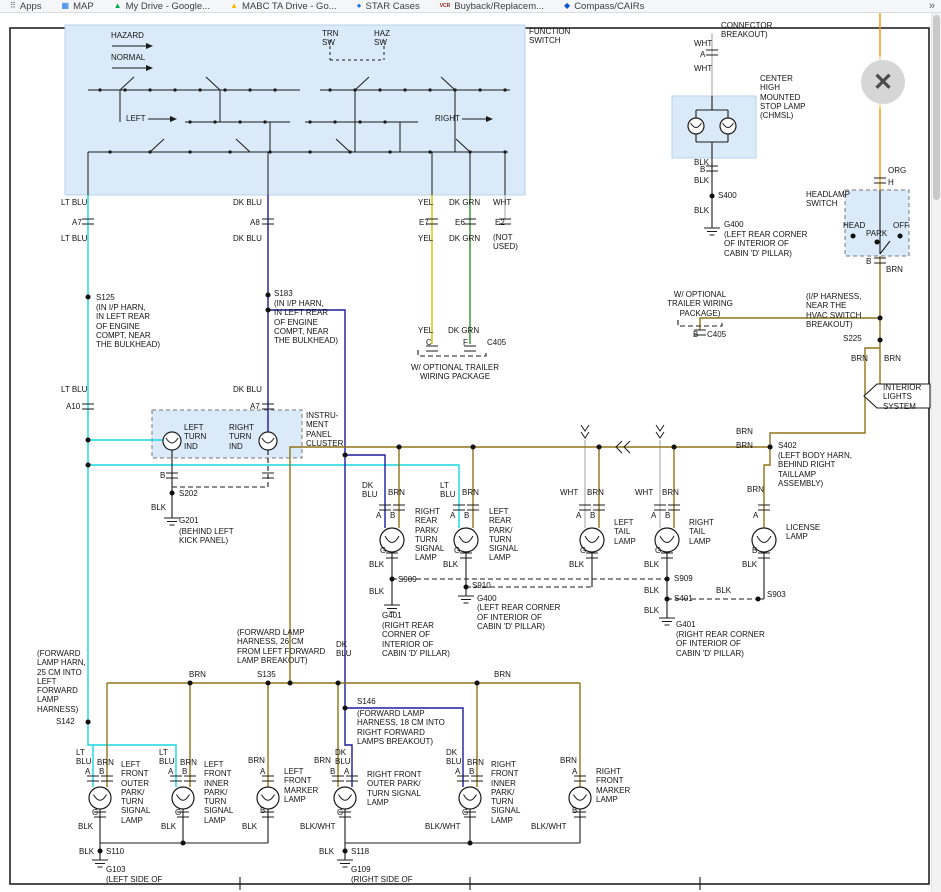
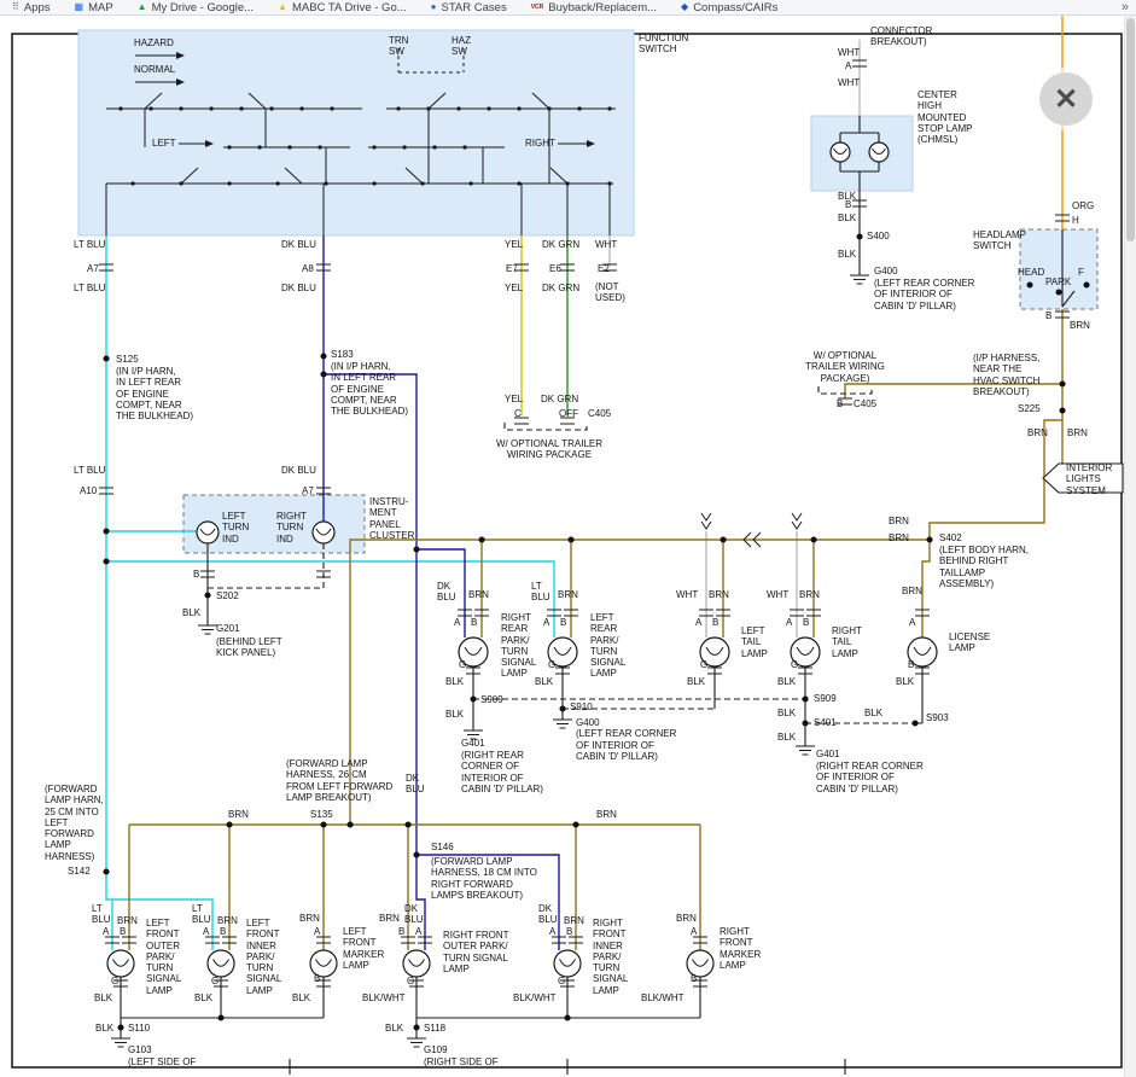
  HAZARD
  NORMAL
  TRN
  SW
  HAZ
  SW
  FUNCTION
  SWITCH
  LEFT
  RIGHT
  LT BLU
  A7
  LT BLU
  DK BLU
  A8
  DK BLU
  YEL
  E7
  YEL
  DK GRN
  E6
  DK GRN
  WHT
  E2
  (NOT
  USED)
  S125
  (IN I/P HARN,
  IN LEFT REAR
  OF ENGINE
  COMPT, NEAR
  THE BULKHEAD)
  S183
  (IN I/P HARN,
  IN LEFT REAR
  OF ENGINE
  COMPT, NEAR
  THE BULKHEAD)
  YEL
  C
  DK GRN
- F
+ OFF
  C405
  W/ OPTIONAL TRAILER
  WIRING PACKAGE
  LT BLU
  A10
  DK BLU
  A7
  LEFT
  TURN
  IND
  RIGHT
  TURN
  IND
  INSTRU-
  MENT
  PANEL
  CLUSTER
  B
  S202
  BLK
  G201
  (BEHIND LEFT
  KICK PANEL)
  CONNECTOR
  BREAKOUT)
  WHT
  A
  WHT
  CENTER
  HIGH
  MOUNTED
  STOP LAMP
  (CHMSL)
  BLK
  B
  BLK
  S400
  BLK
  G400
  (LEFT REAR CORNER
  OF INTERIOR OF
  CABIN 'D' PILLAR)
  ORG
  H
  HEADLAMP
  SWITCH
  HEAD
  PARK
- OFF
+ F
  B
  BRN
  W/ OPTIONAL
  TRAILER WIRING
  PACKAGE)
  B
  C405
  (I/P HARNESS,
  NEAR THE
  HVAC SWITCH
  BREAKOUT)
  S225
  BRN
  BRN
  INTERIOR
  LIGHTS
  SYSTEM
  BRN
  BRN
  S402
  (LEFT BODY HARN,
  BEHIND RIGHT
  TAILLAMP
  ASSEMBLY)
  DK
  BLU
  BRN
  A
  B
  RIGHT
  REAR
  PARK/
  TURN
  SIGNAL
  LAMP
  G
  BLK
  S909
  BLK
  G401
  (RIGHT REAR
  CORNER OF
  INTERIOR OF
  CABIN 'D' PILLAR)
  LT
  BLU
  BRN
  A
  B
  LEFT
  REAR
  PARK/
  TURN
  SIGNAL
  LAMP
  G
  BLK
  S910
  G400
  (LEFT REAR CORNER
  OF INTERIOR OF
  CABIN 'D' PILLAR)
  WHT
  BRN
  A
  B
  LEFT
  TAIL
  LAMP
  G
  BLK
  WHT
  BRN
  A
  B
  RIGHT
  TAIL
  LAMP
  G
  BLK
  S909
  BLK
  S401
  BLK
  S903
  BLK
  G401
  (RIGHT REAR CORNER
  OF INTERIOR OF
  CABIN 'D' PILLAR)
  BRN
  A
  LICENSE
  LAMP
  B
  BLK
  (FORWARD
  LAMP HARN,
  25 CM INTO
  LEFT
  FORWARD
  LAMP
  HARNESS)
  S142
  BRN
  (FORWARD LAMP
  HARNESS, 26 CM
  FROM LEFT FORWARD
  LAMP BREAKOUT)
  S135
  DK
  BLU
  S146
  (FORWARD LAMP
  HARNESS, 18 CM INTO
  RIGHT FORWARD
  LAMPS BREAKOUT)
  BRN
  LT
  BLU
  BRN
  A
  B
  LEFT
  FRONT
  OUTER
  PARK/
  TURN
  SIGNAL
  LAMP
  G
  BLK
  LT
  BLU
  BRN
  A
  B
  LEFT
  FRONT
  INNER
  PARK/
  TURN
  SIGNAL
  LAMP
  G
  BLK
  BRN
  A
  LEFT
  FRONT
  MARKER
  LAMP
  B
  BLK
  BRN
  DK
  BLU
  B
  A
  RIGHT FRONT
  OUTER PARK/
  TURN SIGNAL
  LAMP
  G
  BLK/WHT
  DK
  BLU
  BRN
  A
  B
  RIGHT
  FRONT
  INNER
  PARK/
  TURN
  SIGNAL
  LAMP
  G
  BLK/WHT
  BRN
  A
  RIGHT
  FRONT
  MARKER
  LAMP
  B
  BLK/WHT
  BLK
  S110
  G103
  (LEFT SIDE OF
  BLK
  S118
  G109
  (RIGHT SIDE OF
  ⠿
  Apps
  ▦
  MAP
  ▲
  My Drive - Google...
  ▲
  MABC TA Drive - Go...
  ●
  STAR Cases
  Buyback/Replacem...
  ◆
  Compass/CAIRs
  »
  ✕
